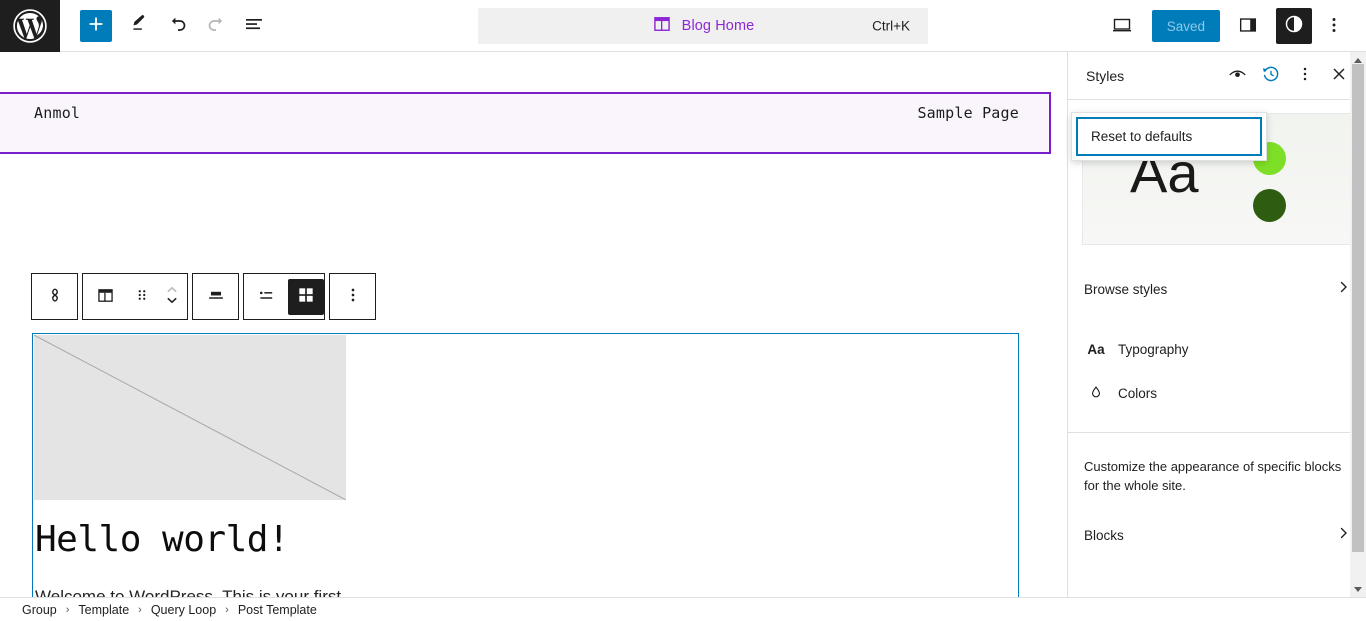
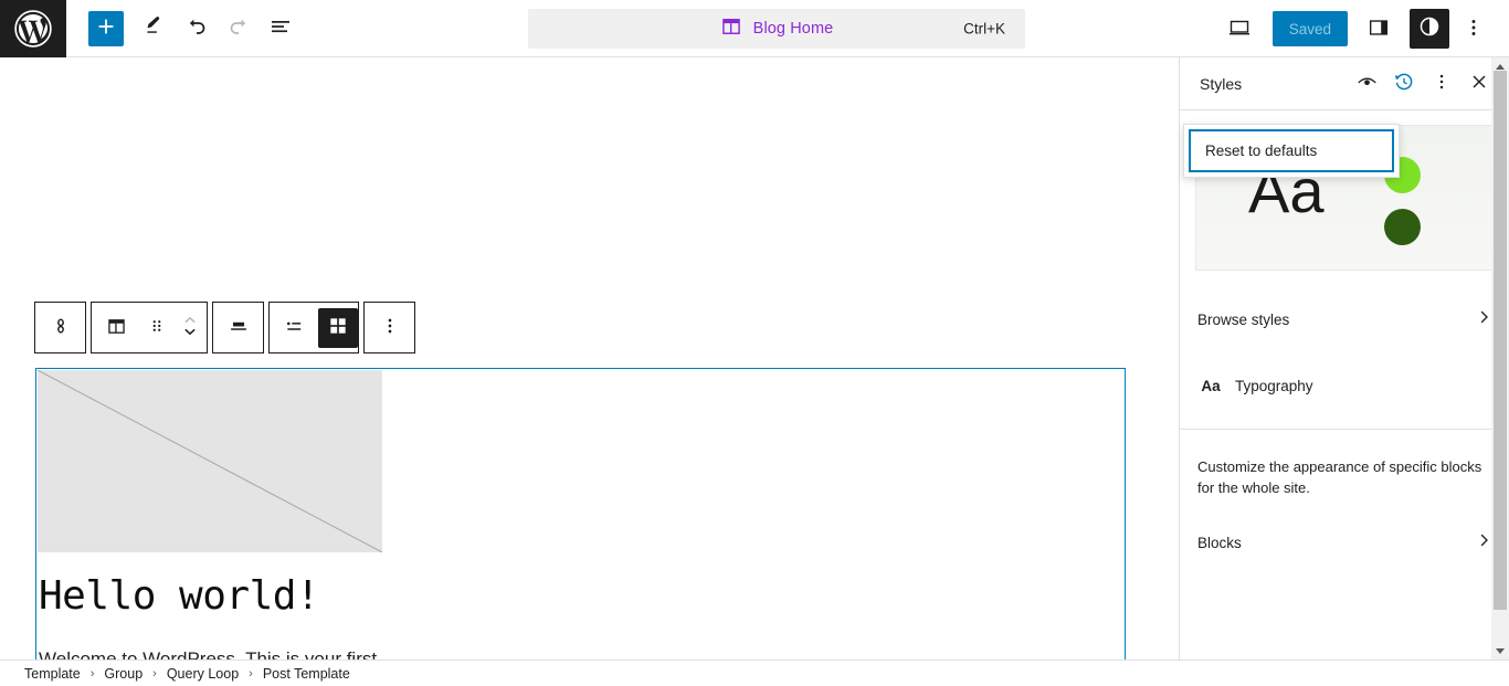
  Blog Home
  Ctrl+K
  Saved
- Anmol
- Sample Page
  Hello world!
  Styles
  Aa
  Browse styles
  Aa
  Typography
- Colors
  Customize the appearance of specific blocks for the whole site.
  Blocks
  Reset to defaults
- Group
+ Template
  ›
- Template
+ Group
  ›
  Query Loop
  ›
  Post Template
